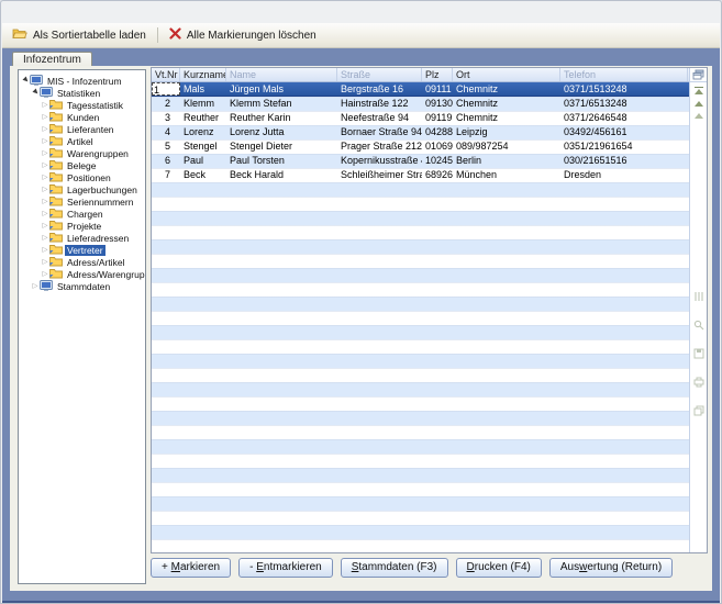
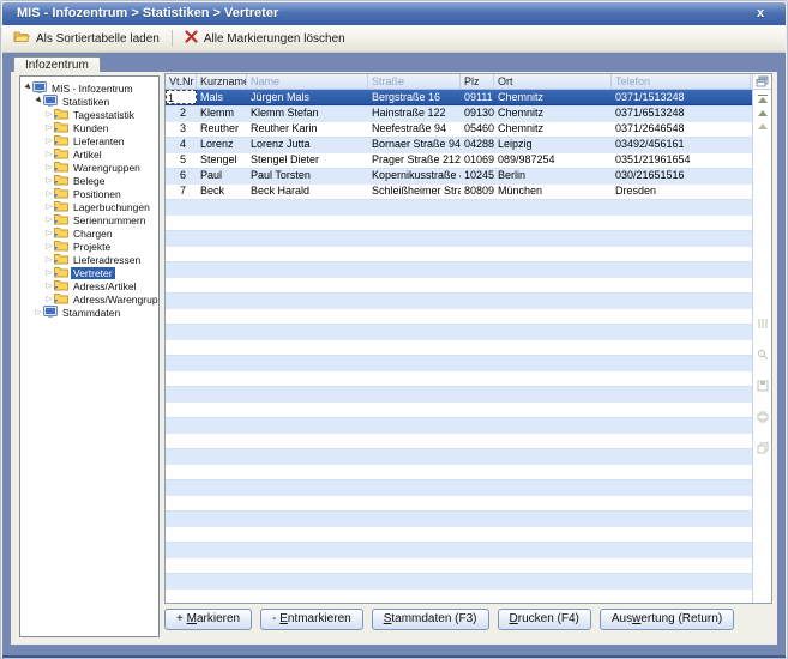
+ MIS - Infozentrum > Statistiken > Vertreter
+ x
  Als Sortiertabelle laden
  Alle Markierungen löschen
  Infozentrum
  MIS - Infozentrum
  Statistiken
  Tagesstatistik
  Kunden
  Lieferanten
  Artikel
  Warengruppen
  Belege
  Positionen
  Lagerbuchungen
  Seriennummern
  Chargen
  Projekte
  Lieferadressen
  Vertreter
  Adress/Artikel
  Adress/Warengrup
  Stammdaten
  Vt.Nr
  Kurznam
  Name
  Straße
  Plz
  Ort
  Telefon
  1
  Mals
  Jürgen Mals
  Bergstraße 16
  09111
  Chemnitz
  0371/1513248
  2
  Klemm
  Klemm Stefan
  Hainstraße 122
  09130
  Chemnitz
  0371/6513248
  3
  Reuther
  Reuther Karin
  Neefestraße 94
- 09119
+ 05460
  Chemnitz
  0371/2646548
  4
  Lorenz
  Lorenz Jutta
  Bornaer Straße 94
  04288
  Leipzig
  03492/456161
  5
  Stengel
  Stengel Dieter
  Prager Straße 212
  01069
  089/987254
  0351/21961654
  6
  Paul
  Paul Torsten
  Kopernikusstraße
  10245
  Berlin
  030/21651516
  7
  Beck
  Beck Harald
  Schleißheimer Str
- 68926
+ 80809
  München
  Dresden
  + Markieren
  - Entmarkieren
  Stammdaten (F3)
  Drucken (F4)
  Auswertung (Return)
